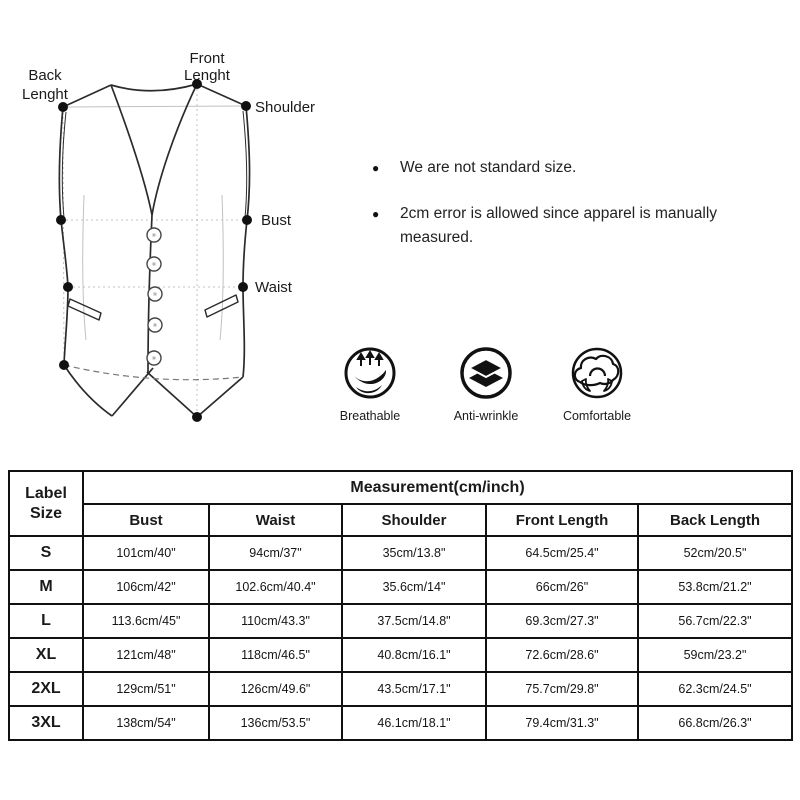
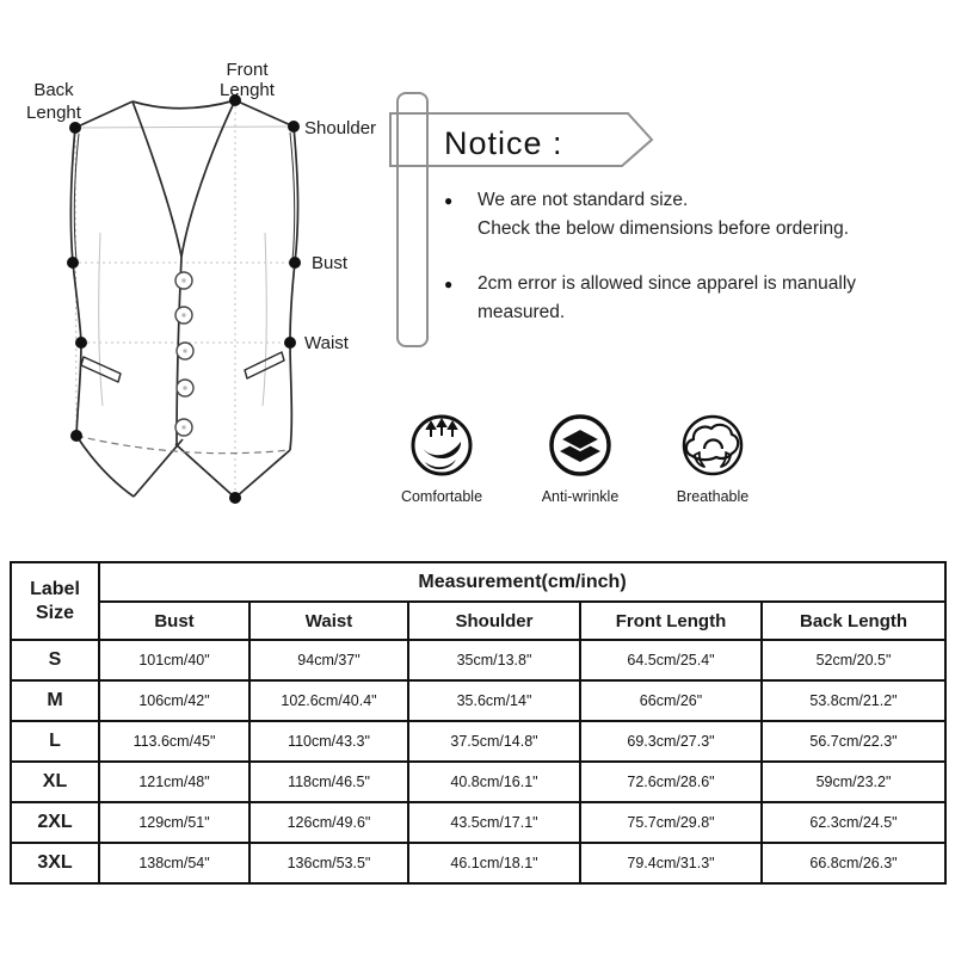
  Back
  Lenght
  Front
  Lenght
  Shoulder
  Bust
  Waist
+ Notice :
  ●
  We are not standard size.
+ Check the below dimensions before ordering.
  ●
  2cm error is allowed since apparel is manually
  measured.
- Breathable
+ Comfortable
  Anti-wrinkle
- Comfortable
+ Breathable
  Label Size	Measurement(cm/inch)
  Bust	Waist	Shoulder	Front Length	Back Length
  S	101cm/40"	94cm/37"	35cm/13.8"	64.5cm/25.4"	52cm/20.5"
  M	106cm/42"	102.6cm/40.4"	35.6cm/14"	66cm/26"	53.8cm/21.2"
  L	113.6cm/45"	110cm/43.3"	37.5cm/14.8"	69.3cm/27.3"	56.7cm/22.3"
  XL	121cm/48"	118cm/46.5"	40.8cm/16.1"	72.6cm/28.6"	59cm/23.2"
  2XL	129cm/51"	126cm/49.6"	43.5cm/17.1"	75.7cm/29.8"	62.3cm/24.5"
  3XL	138cm/54"	136cm/53.5"	46.1cm/18.1"	79.4cm/31.3"	66.8cm/26.3"
